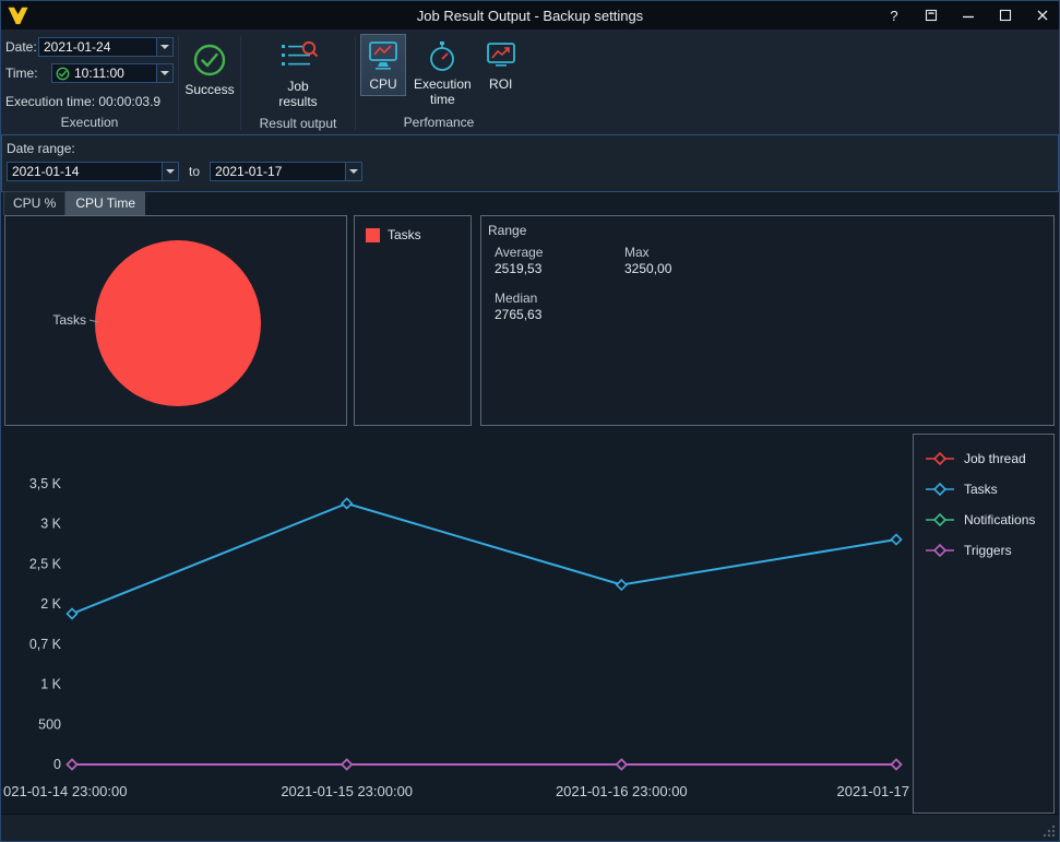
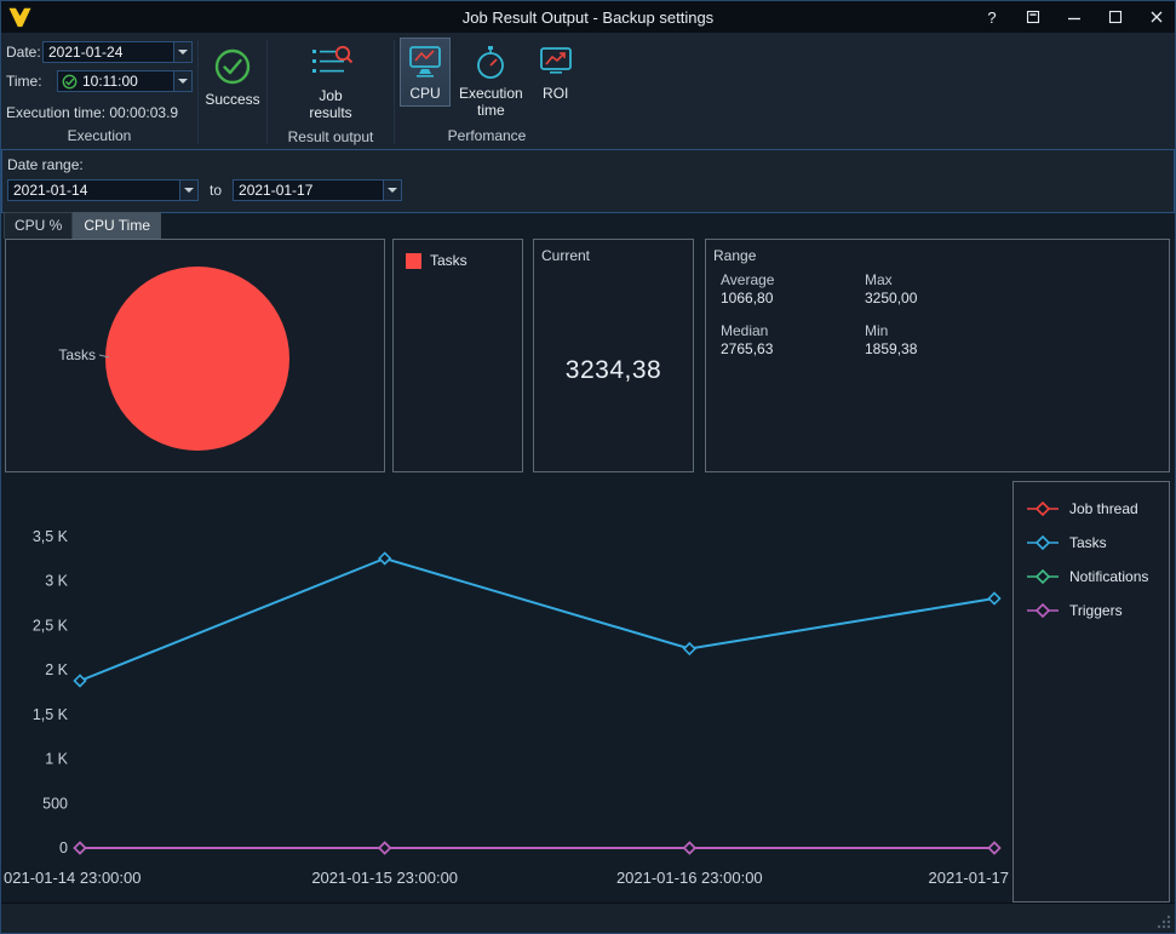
  Job Result Output - Backup settings
  ?
  Date:
  2021-01-24
  Time:
  10:11:00
  Execution time: 00:00:03.9
  Execution
  Success
  Job results
  Result output
  CPU
  Execution time
  ROI
  Perfomance
  Date range:
  2021-01-14
  to
  2021-01-17
  CPU %
  CPU Time
  Tasks
  Tasks
+ Current
+ 3234,38
  Range
  Average
- 2519,53
+ 1066,80
  Max
  3250,00
  Median
  2765,63
+ Min
+ 1859,38
  3,5 K
  3 K
  2,5 K
  2 K
- 0,7 K
+ 1,5 K
  1 K
  500
  0
  021-01-14 23:00:00
  2021-01-15 23:00:00
  2021-01-16 23:00:00
  2021-01-17
  Job thread
  Tasks
  Notifications
  Triggers
